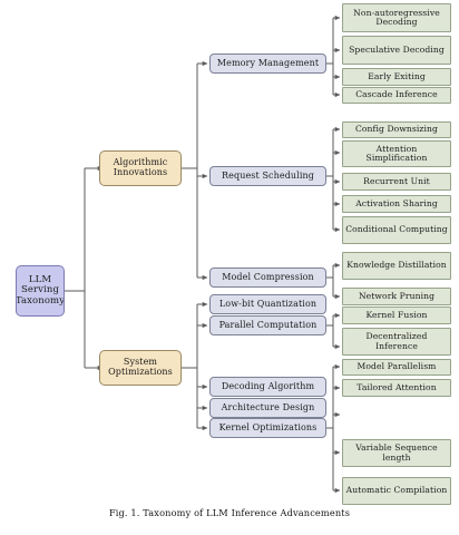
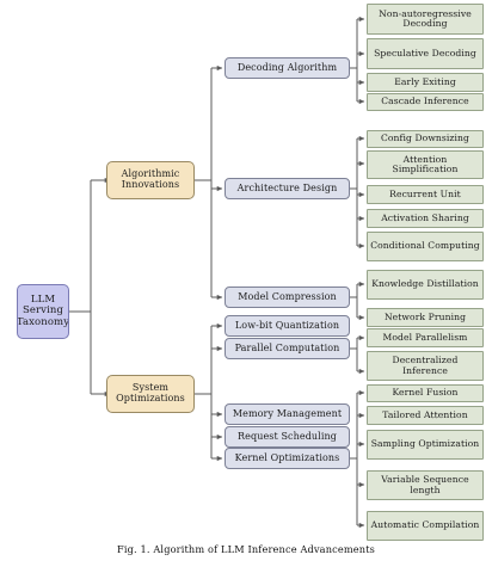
  LLM Serving Taxonomy
  Algorithmic Innovations
  System Optimizations
- Memory Management
+ Decoding Algorithm
- Request Scheduling
+ Architecture Design
  Model Compression
  Low-bit Quantization
  Parallel Computation
- Decoding Algorithm
+ Memory Management
- Architecture Design
+ Request Scheduling
  Kernel Optimizations
  Non-autoregressive Decoding
  Speculative Decoding
  Early Exiting
  Cascade Inference
  Config Downsizing
  Attention Simplification
  Recurrent Unit
  Activation Sharing
  Conditional Computing
  Knowledge Distillation
  Network Pruning
- Kernel Fusion
+ Model Parallelism
  Decentralized Inference
- Model Parallelism
+ Kernel Fusion
  Tailored Attention
+ Sampling Optimization
  Variable Sequence length
  Automatic Compilation
- Fig. 1. Taxonomy of LLM Inference Advancements
+ Fig. 1. Algorithm of LLM Inference Advancements
